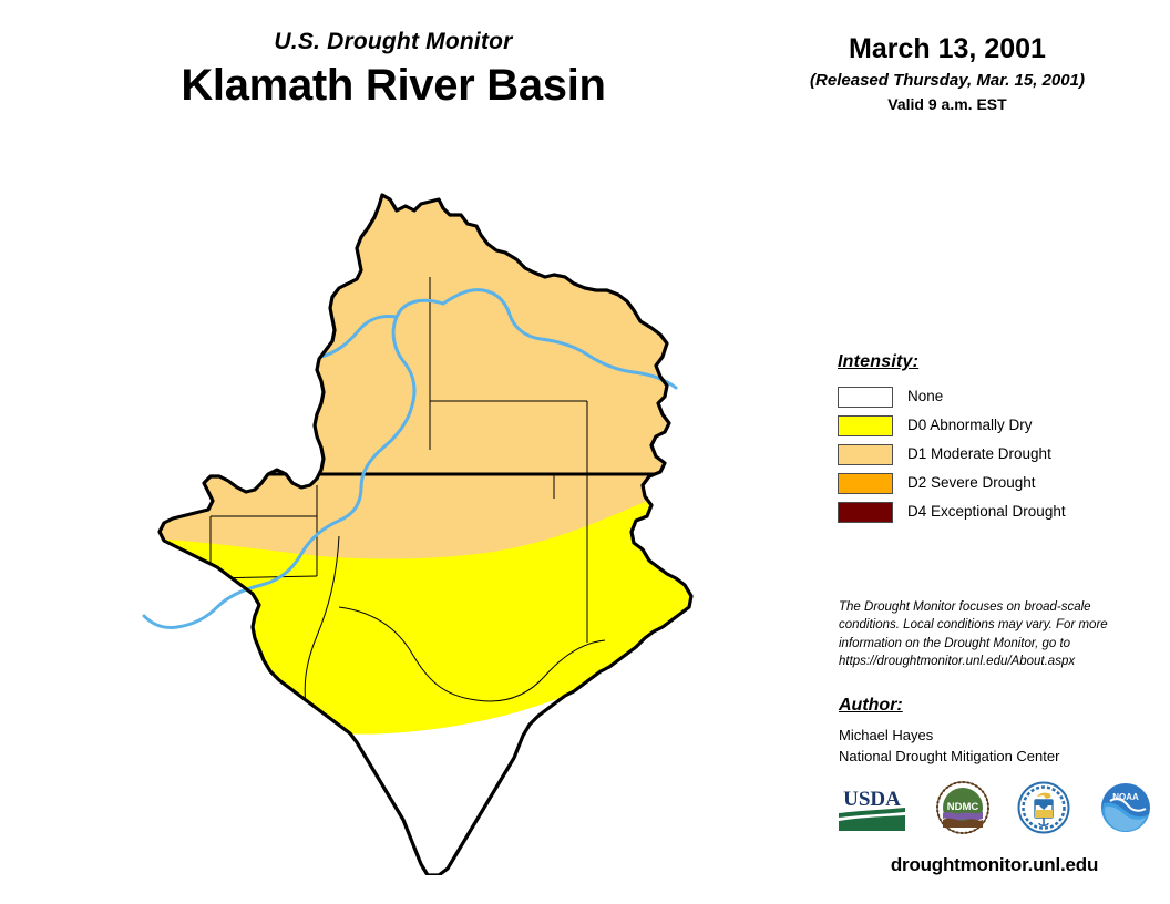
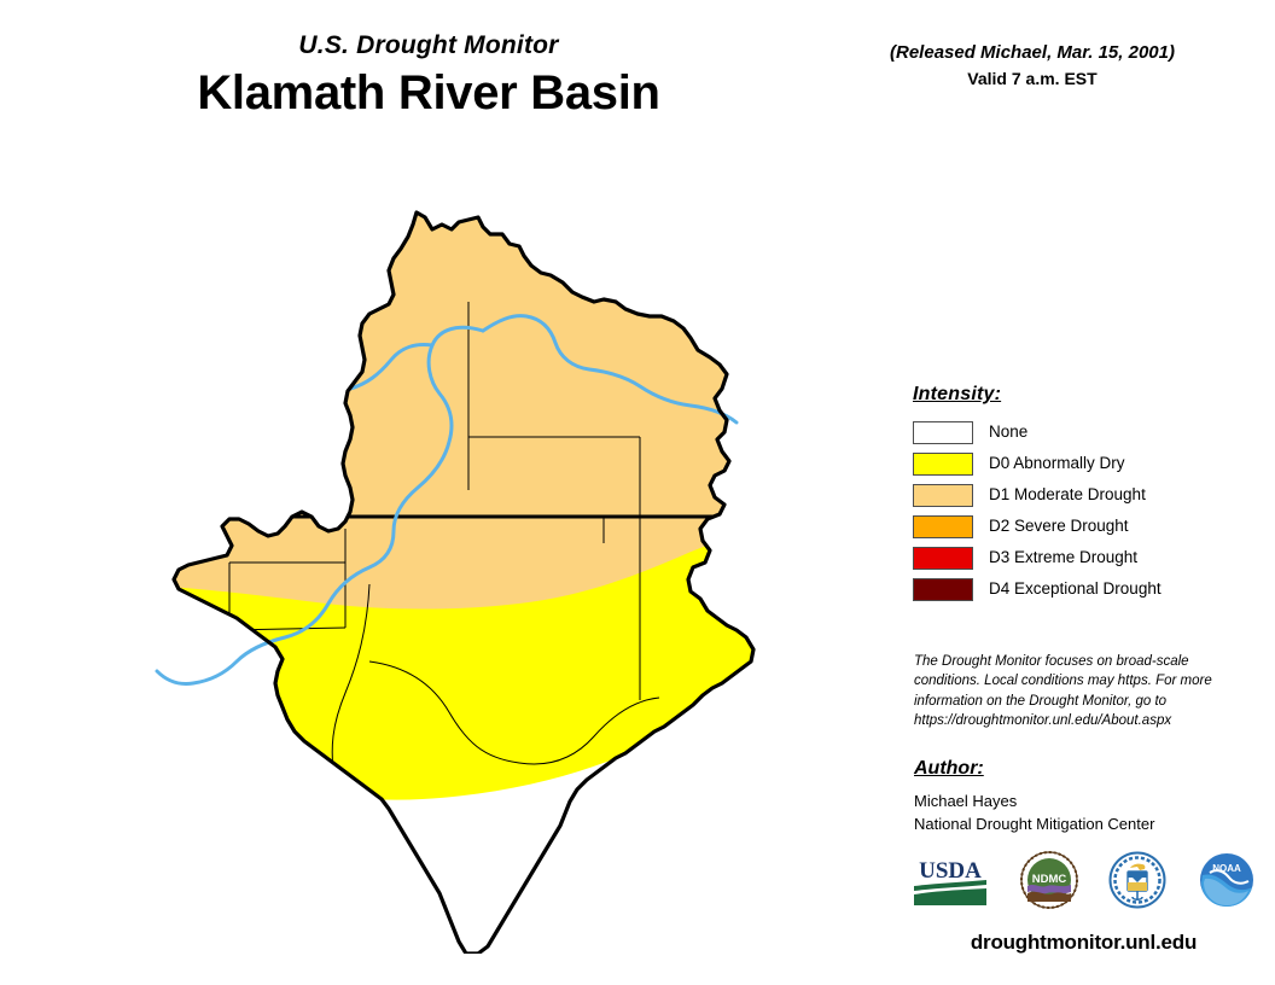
  U.S. Drought Monitor
  Klamath River Basin
- March 13, 2001
- (Released Thursday, Mar. 15, 2001)
+ (Released Michael, Mar. 15, 2001)
- Valid 9 a.m. EST
+ Valid 7 a.m. EST
  Intensity:
  None
  D0 Abnormally Dry
  D1 Moderate Drought
  D2 Severe Drought
+ D3 Extreme Drought
  D4 Exceptional Drought
  The Drought Monitor focuses on broad-scale
- conditions. Local conditions may vary. For more
+ conditions. Local conditions may https. For more
  information on the Drought Monitor, go to
  https://droughtmonitor.unl.edu/About.aspx
  Author:
  Michael Hayes
  National Drought Mitigation Center
  USDA
  NDMC
  NOAA
  droughtmonitor.unl.edu
